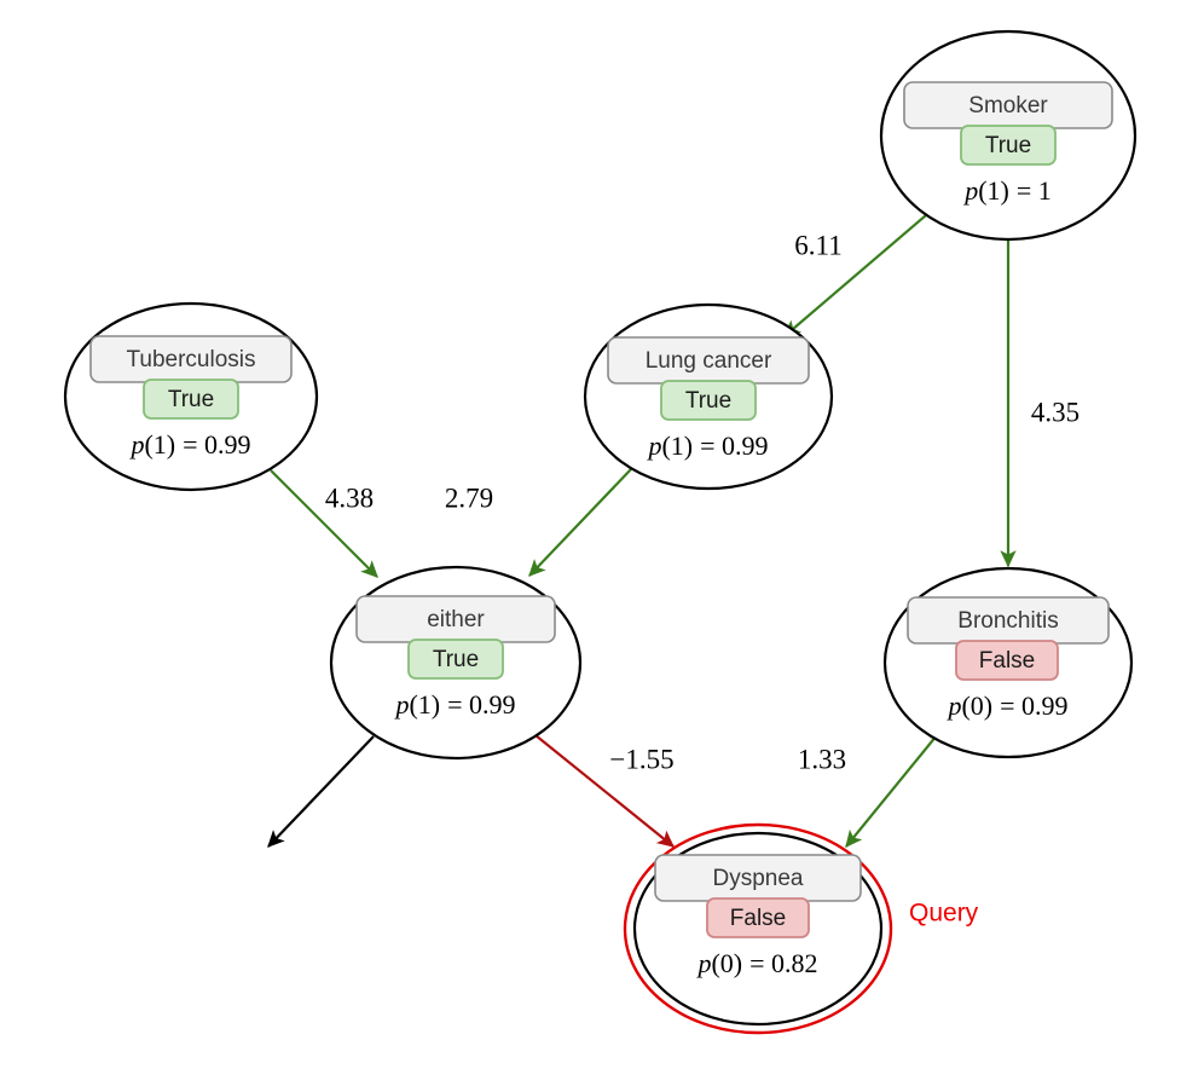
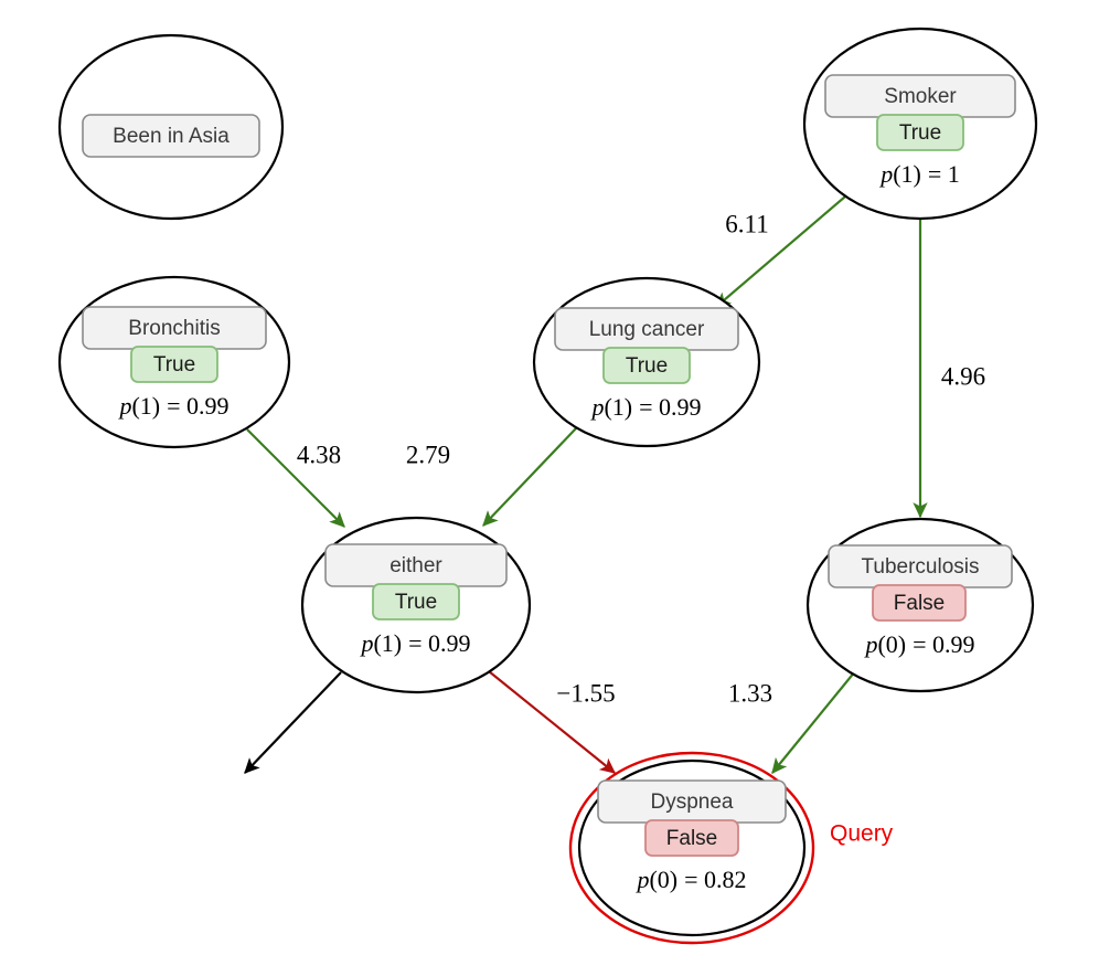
  6.11
- 4.35
+ 4.96
  4.38
  2.79
  −1.55
  1.33
+ Been in Asia
  Smoker
  True
  p(1) = 1
- Tuberculosis
+ Bronchitis
  True
  p(1) = 0.99
  Lung cancer
  True
  p(1) = 0.99
  either
  True
  p(1) = 0.99
- Bronchitis
+ Tuberculosis
  False
  p(0) = 0.99
  Dyspnea
  False
  p(0) = 0.82
  Query
